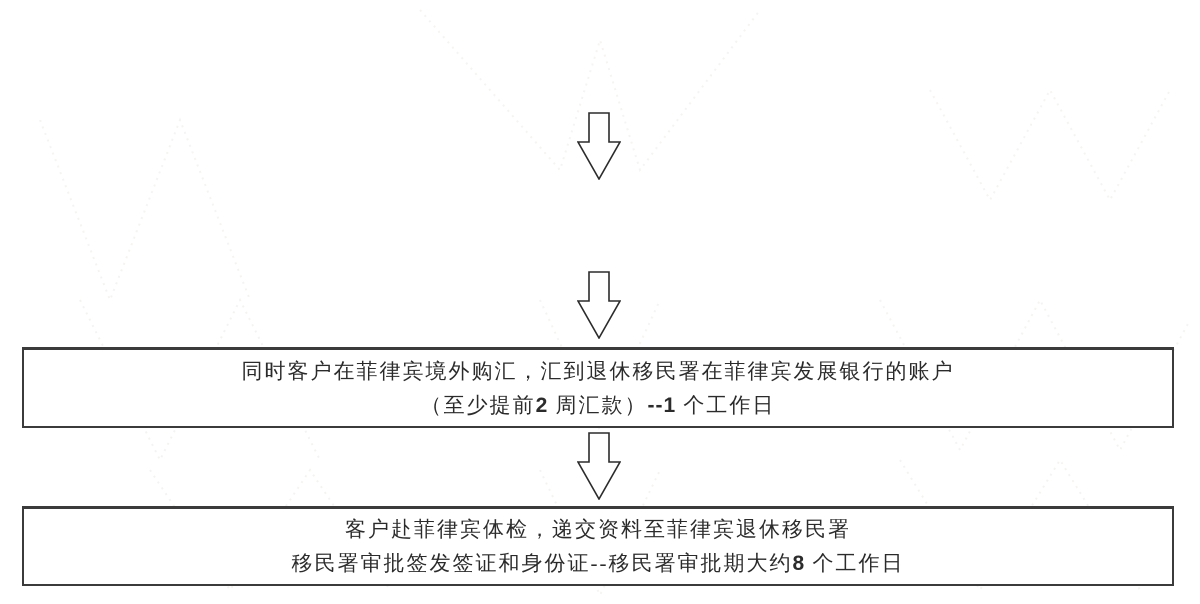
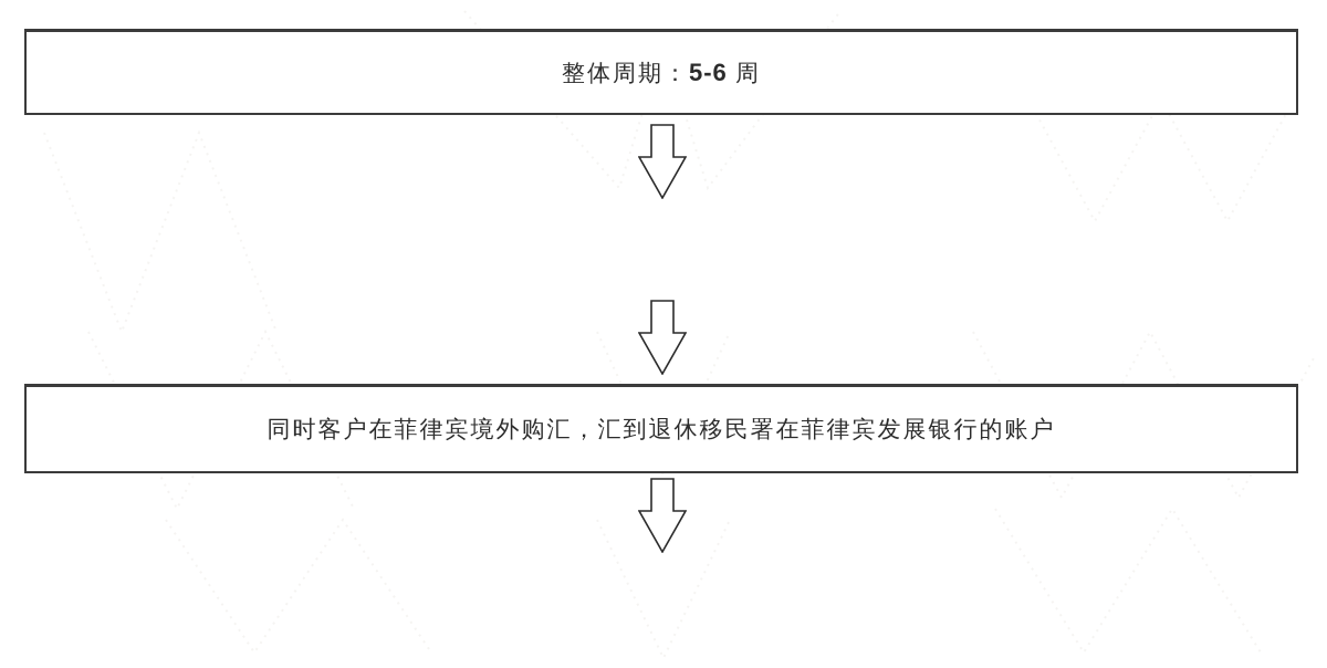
+ 整体周期：5-6 周
  同时客户在菲律宾境外购汇，汇到退休移民署在菲律宾发展银行的账户
- （至少提前2 周汇款）--1 个工作日
- 客户赴菲律宾体检，递交资料至菲律宾退休移民署
- 移民署审批签发签证和身份证--移民署审批期大约8 个工作日
